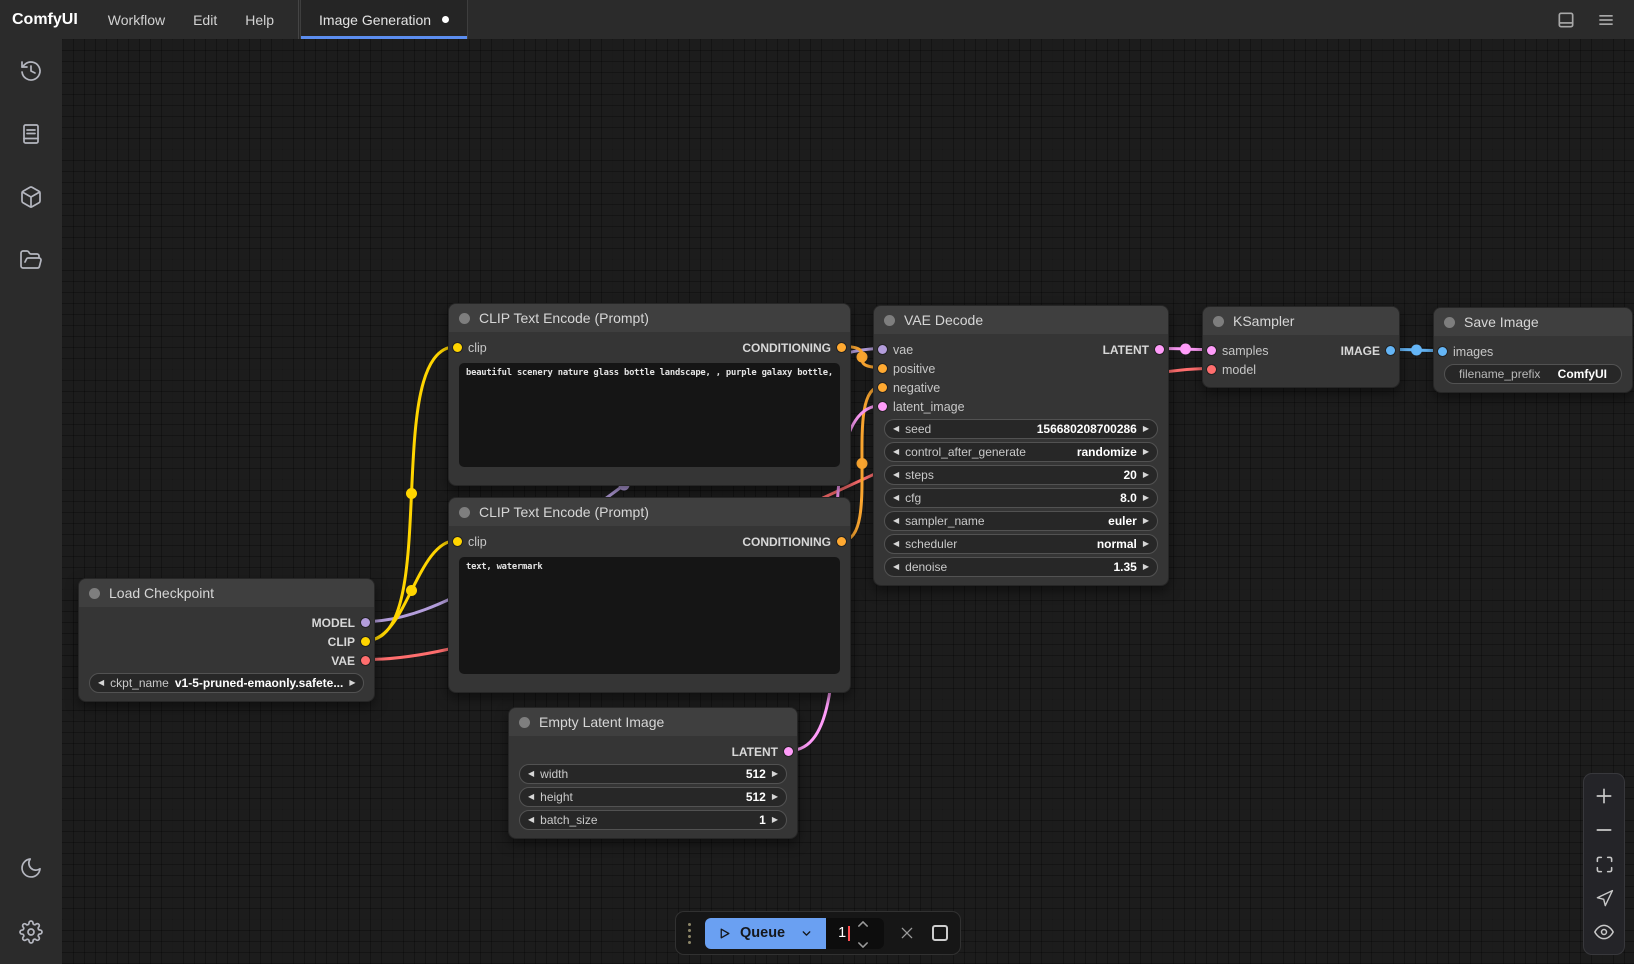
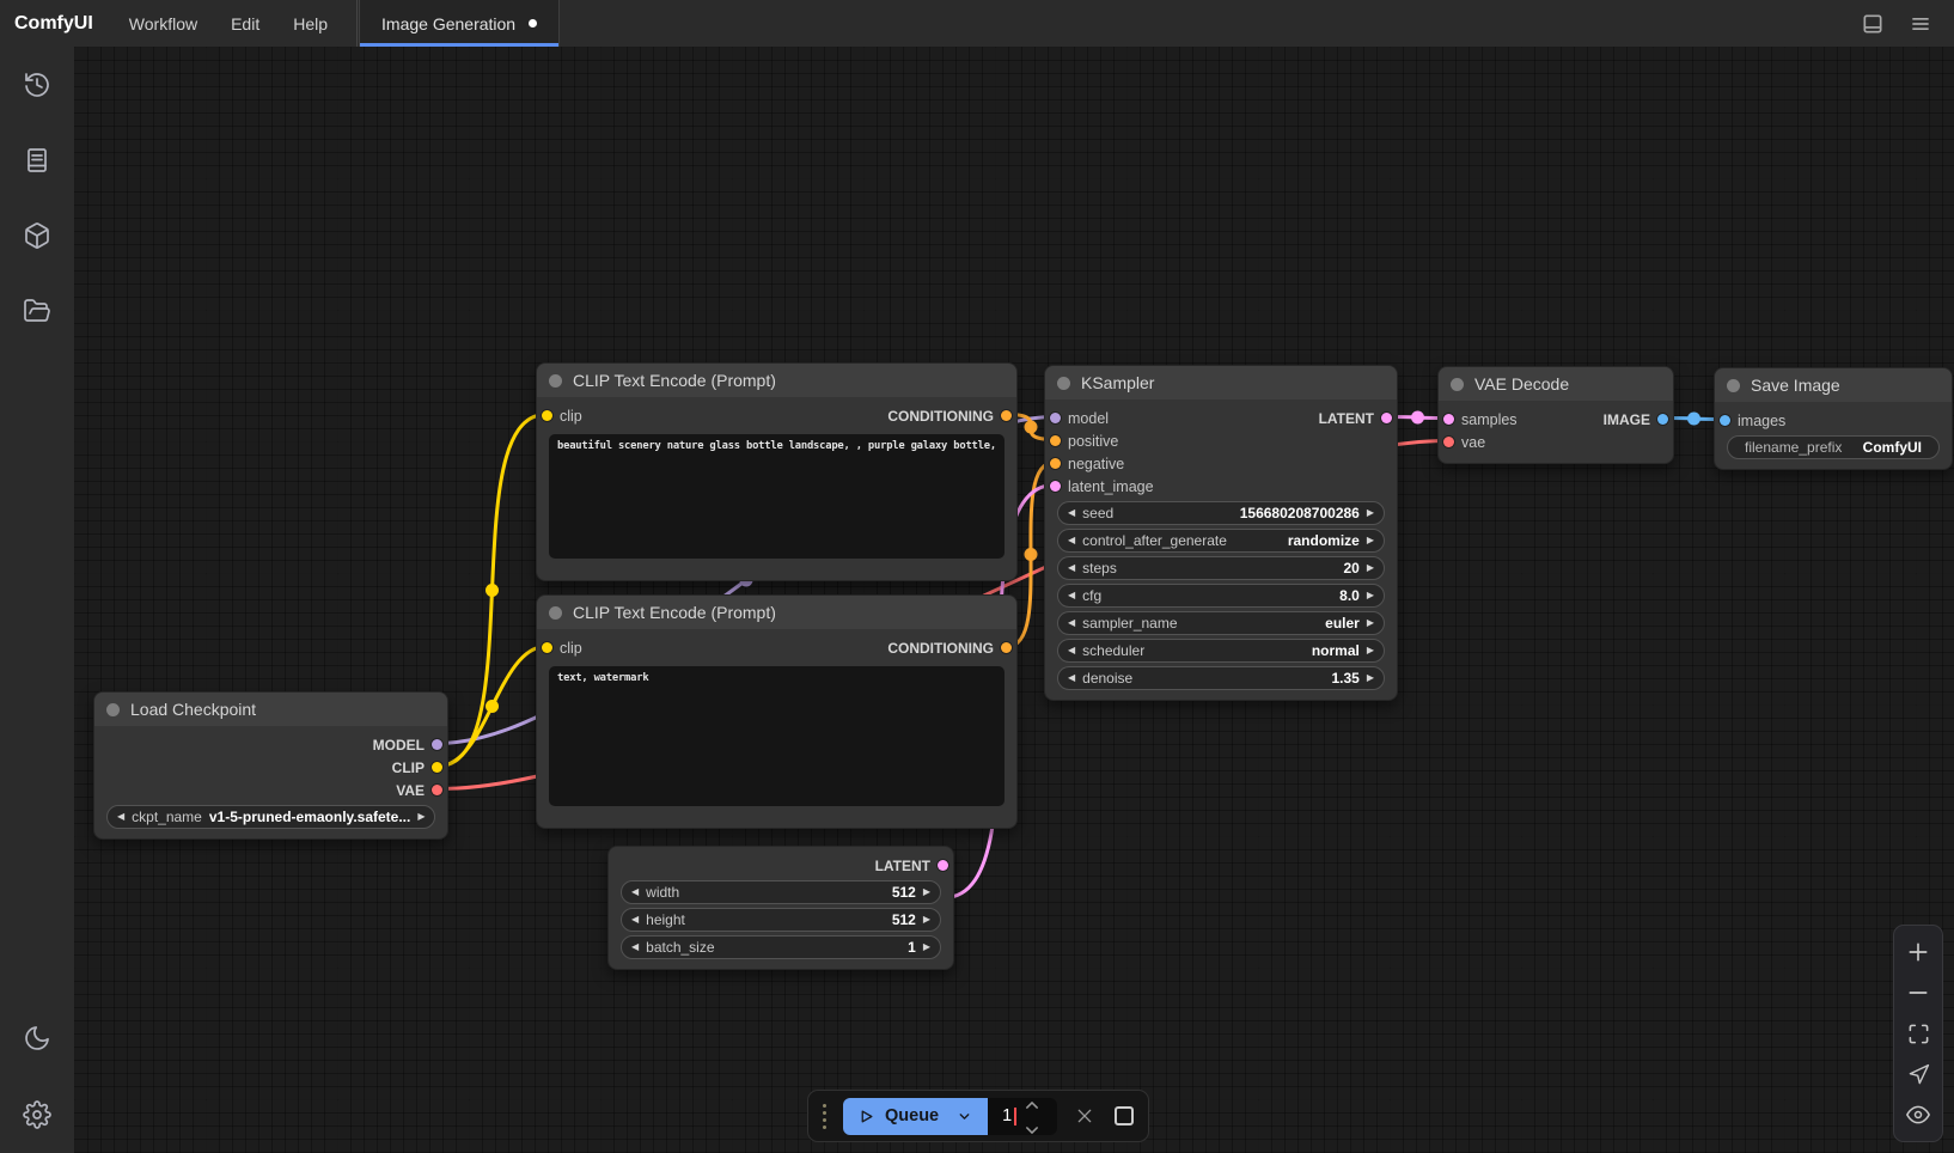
  Load Checkpoint
  MODEL
  CLIP
  VAE
  ◀
  ckpt_name
  v1-5-pruned-emaonly.safete...
  ▶
  CLIP Text Encode (Prompt)
  clip
  CONDITIONING
  beautiful scenery nature glass bottle landscape, , purple galaxy bottle,
  CLIP Text Encode (Prompt)
  clip
  CONDITIONING
  text, watermark
- VAE Decode
+ KSampler
- vae
+ model
  LATENT
  positive
  negative
  latent_image
  ◀
  seed
  156680208700286
  ▶
  ◀
  control_after_generate
  randomize
  ▶
  ◀
  steps
  20
  ▶
  ◀
  cfg
  8.0
  ▶
  ◀
  sampler_name
  euler
  ▶
  ◀
  scheduler
  normal
  ▶
  ◀
  denoise
  1.35
  ▶
- KSampler
+ VAE Decode
  samples
  IMAGE
- model
+ vae
  Save Image
  images
  filename_prefix
  ComfyUI
- Empty Latent Image
  LATENT
  ◀
  width
  512
  ▶
  ◀
  height
  512
  ▶
  ◀
  batch_size
  1
  ▶
  ComfyUI
  Workflow
  Edit
  Help
  Image Generation
  Queue
  1
